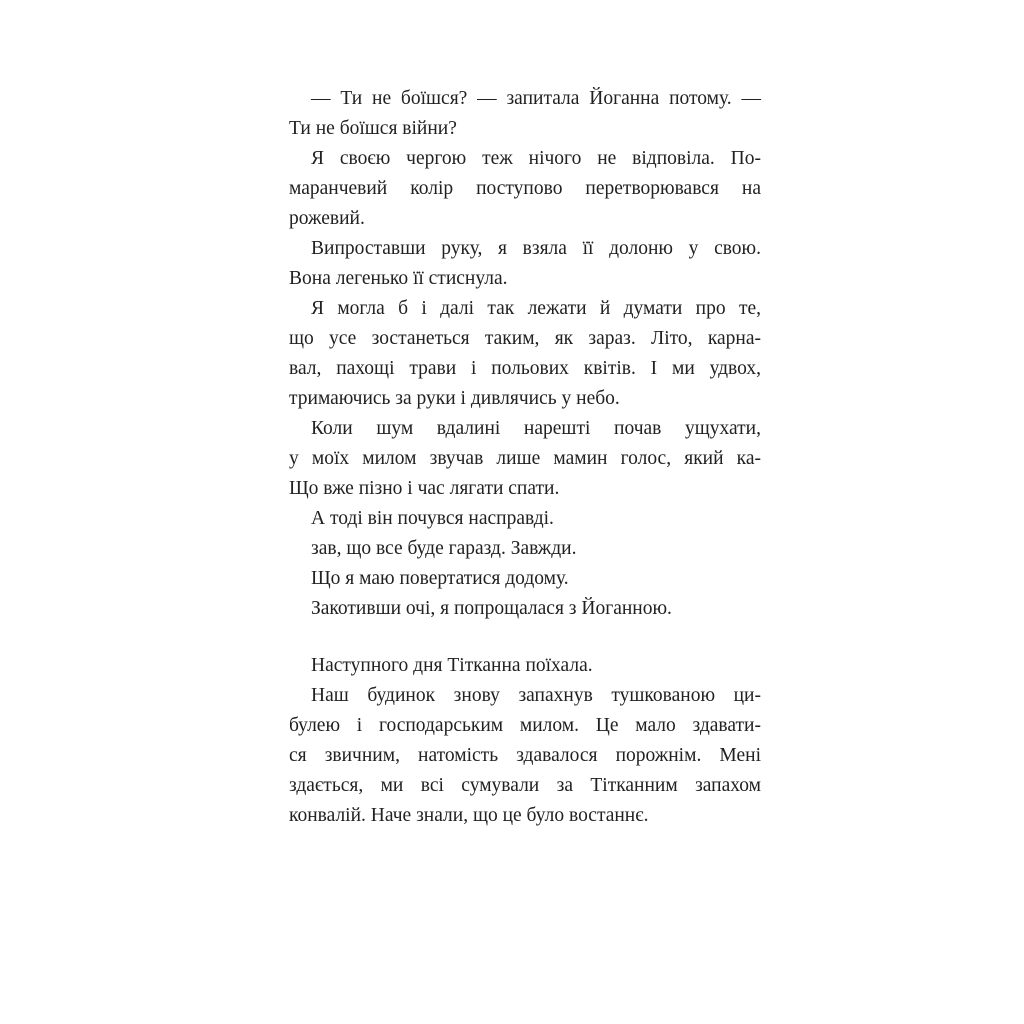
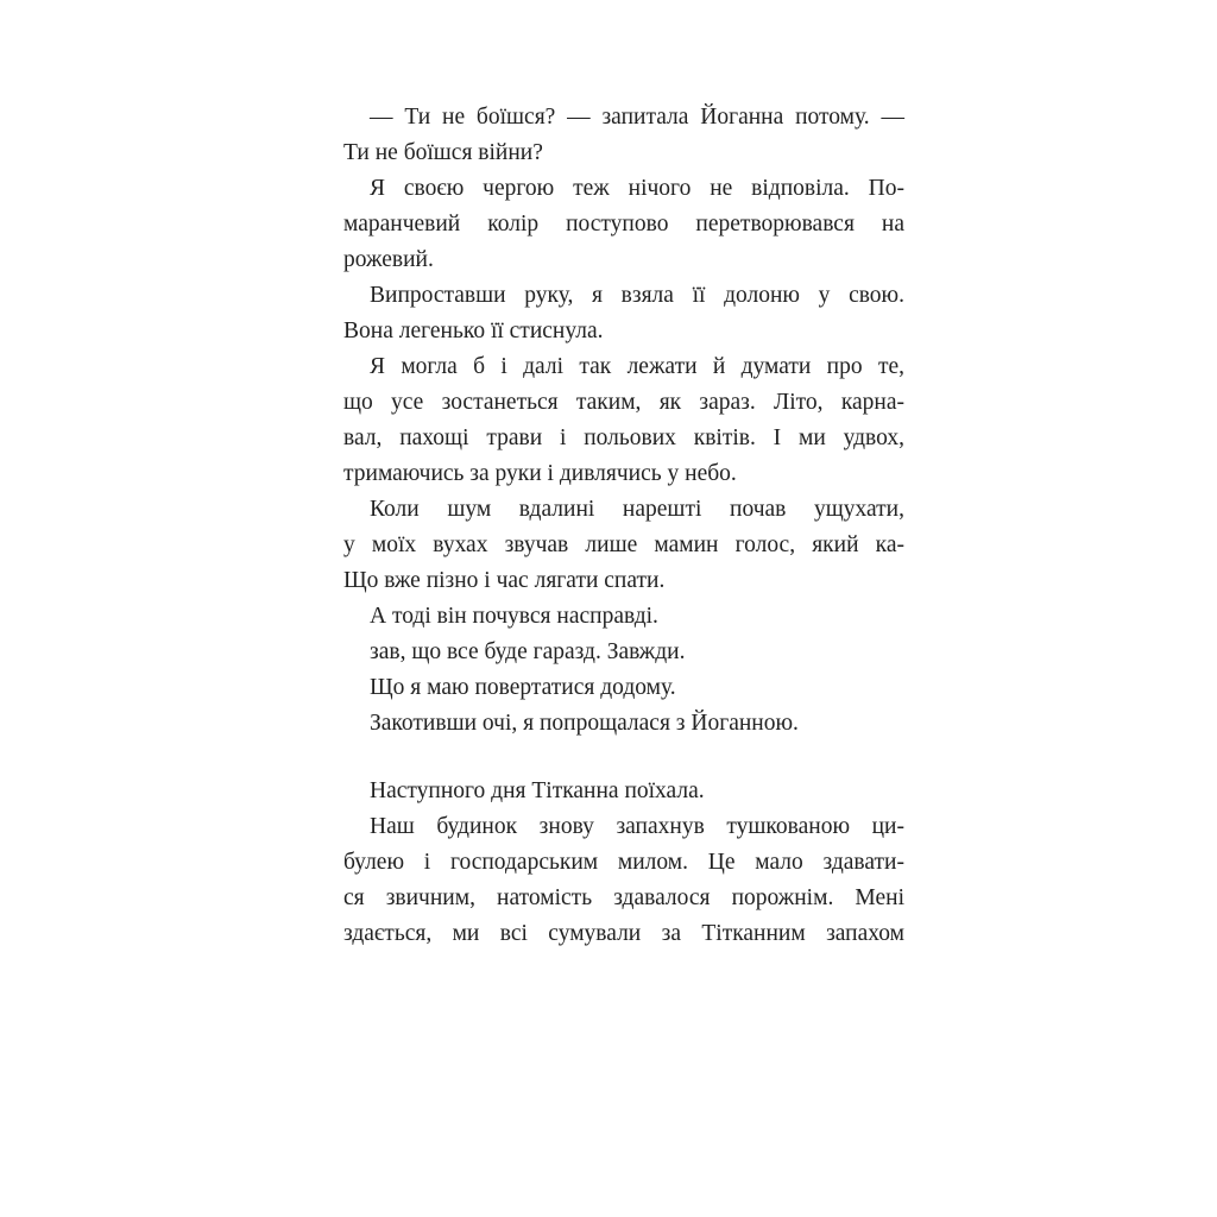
  — Ти не боїшся? — запитала Йоганна потому. —
  Ти не боїшся війни?
  Я своєю чергою теж нічого не відповіла. По-
  маранчевий колір поступово перетворювався на
  рожевий.
  Випроставши руку, я взяла її долоню у свою.
  Вона легенько її стиснула.
  Я могла б і далі так лежати й думати про те,
  що усе зостанеться таким, як зараз. Літо, карна-
  вал, пахощі трави і польових квітів. І ми удвох,
  тримаючись за руки і дивлячись у небо.
  Коли шум вдалині нарешті почав ущухати,
- у моїх милом звучав лише мамин голос, який ка-
+ у моїх вухах звучав лише мамин голос, який ка-
  Що вже пізно і час лягати спати.
  А тоді він почувся насправді.
  зав, що все буде гаразд. Завжди.
  Що я маю повертатися додому.
  Закотивши очі, я попрощалася з Йоганною.
  Наступного дня Тітканна поїхала.
  Наш будинок знову запахнув тушкованою ци-
  булею і господарським милом. Це мало здавати-
  ся звичним, натомість здавалося порожнім. Мені
  здається, ми всі сумували за Тітканним запахом
- конвалій. Наче знали, що це було востаннє.
